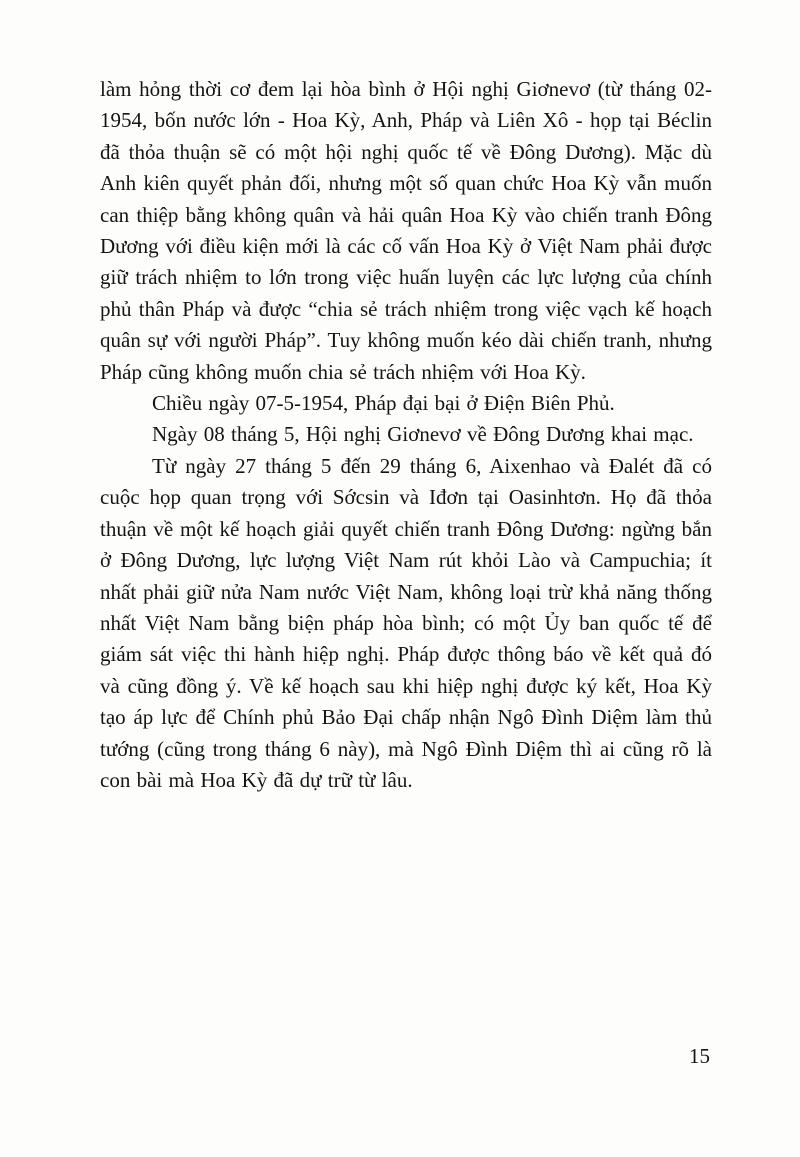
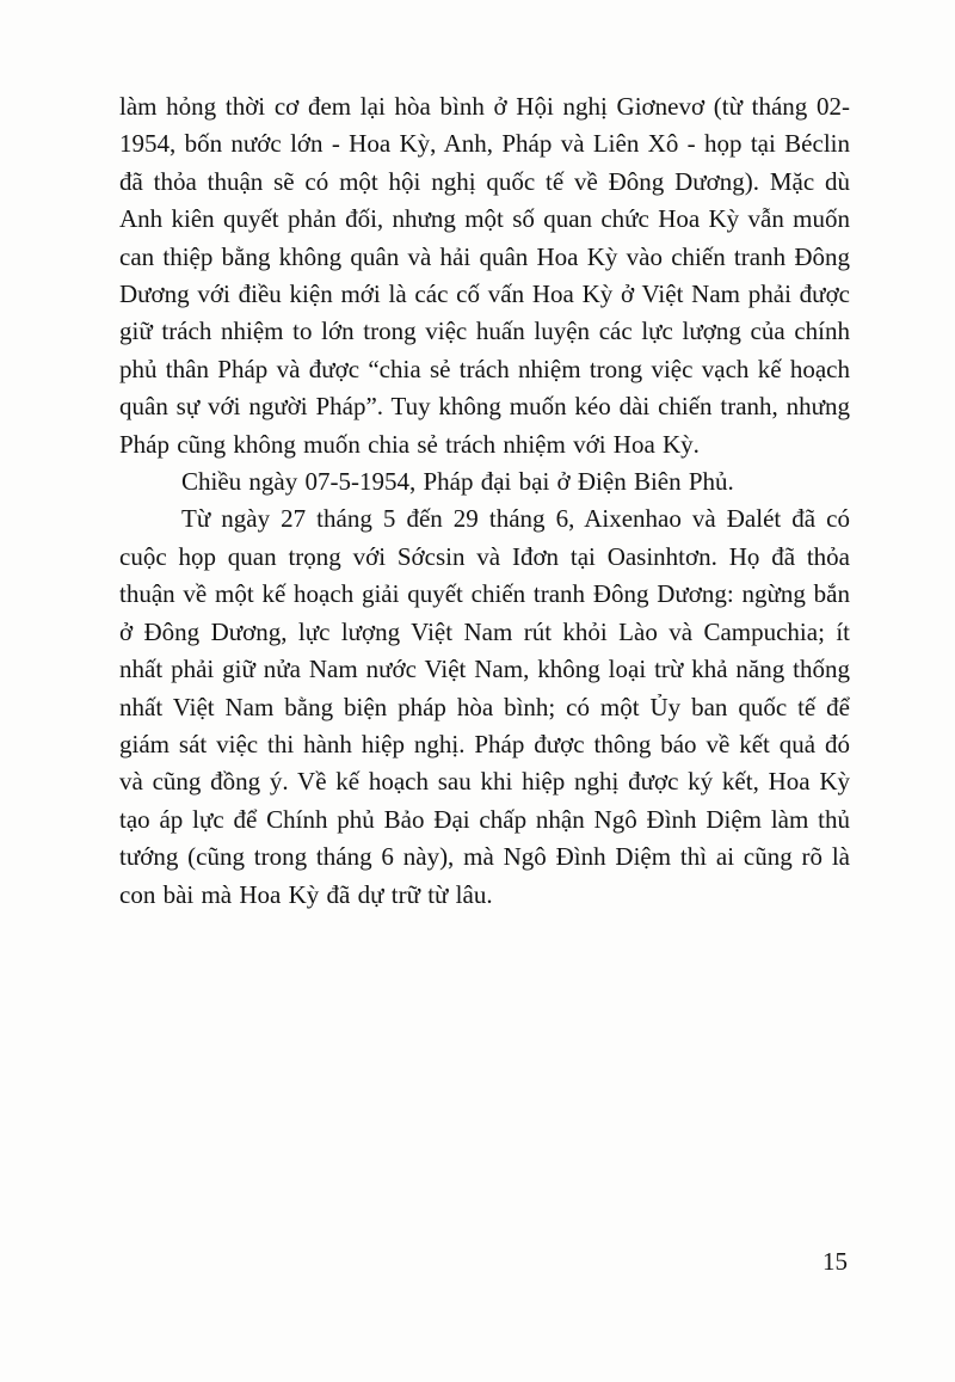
  làm hỏng thời cơ đem lại hòa bình ở Hội nghị Giơnevơ (từ tháng 02-1954, bốn nước lớn - Hoa Kỳ, Anh, Pháp và Liên Xô - họp tại Béclin đã thỏa thuận sẽ có một hội nghị quốc tế về Đông Dương). Mặc dù Anh kiên quyết phản đối, nhưng một số quan chức Hoa Kỳ vẫn muốn can thiệp bằng không quân và hải quân Hoa Kỳ vào chiến tranh Đông Dương với điều kiện mới là các cố vấn Hoa Kỳ ở Việt Nam phải được giữ trách nhiệm to lớn trong việc huấn luyện các lực lượng của chính phủ thân Pháp và được “chia sẻ trách nhiệm trong việc vạch kế hoạch quân sự với người Pháp”. Tuy không muốn kéo dài chiến tranh, nhưng Pháp cũng không muốn chia sẻ trách nhiệm với Hoa Kỳ.
  Chiều ngày 07-5-1954, Pháp đại bại ở Điện Biên Phủ.
- Ngày 08 tháng 5, Hội nghị Giơnevơ về Đông Dương khai mạc.
  Từ ngày 27 tháng 5 đến 29 tháng 6, Aixenhao và Đalét đã có cuộc họp quan trọng với Sớcsin và Iđơn tại Oasinhtơn. Họ đã thỏa thuận về một kế hoạch giải quyết chiến tranh Đông Dương: ngừng bắn ở Đông Dương, lực lượng Việt Nam rút khỏi Lào và Campuchia; ít nhất phải giữ nửa Nam nước Việt Nam, không loại trừ khả năng thống nhất Việt Nam bằng biện pháp hòa bình; có một Ủy ban quốc tế để giám sát việc thi hành hiệp nghị. Pháp được thông báo về kết quả đó và cũng đồng ý. Về kế hoạch sau khi hiệp nghị được ký kết, Hoa Kỳ tạo áp lực để Chính phủ Bảo Đại chấp nhận Ngô Đình Diệm làm thủ tướng (cũng trong tháng 6 này), mà Ngô Đình Diệm thì ai cũng rõ là con bài mà Hoa Kỳ đã dự trữ từ lâu.
  15
